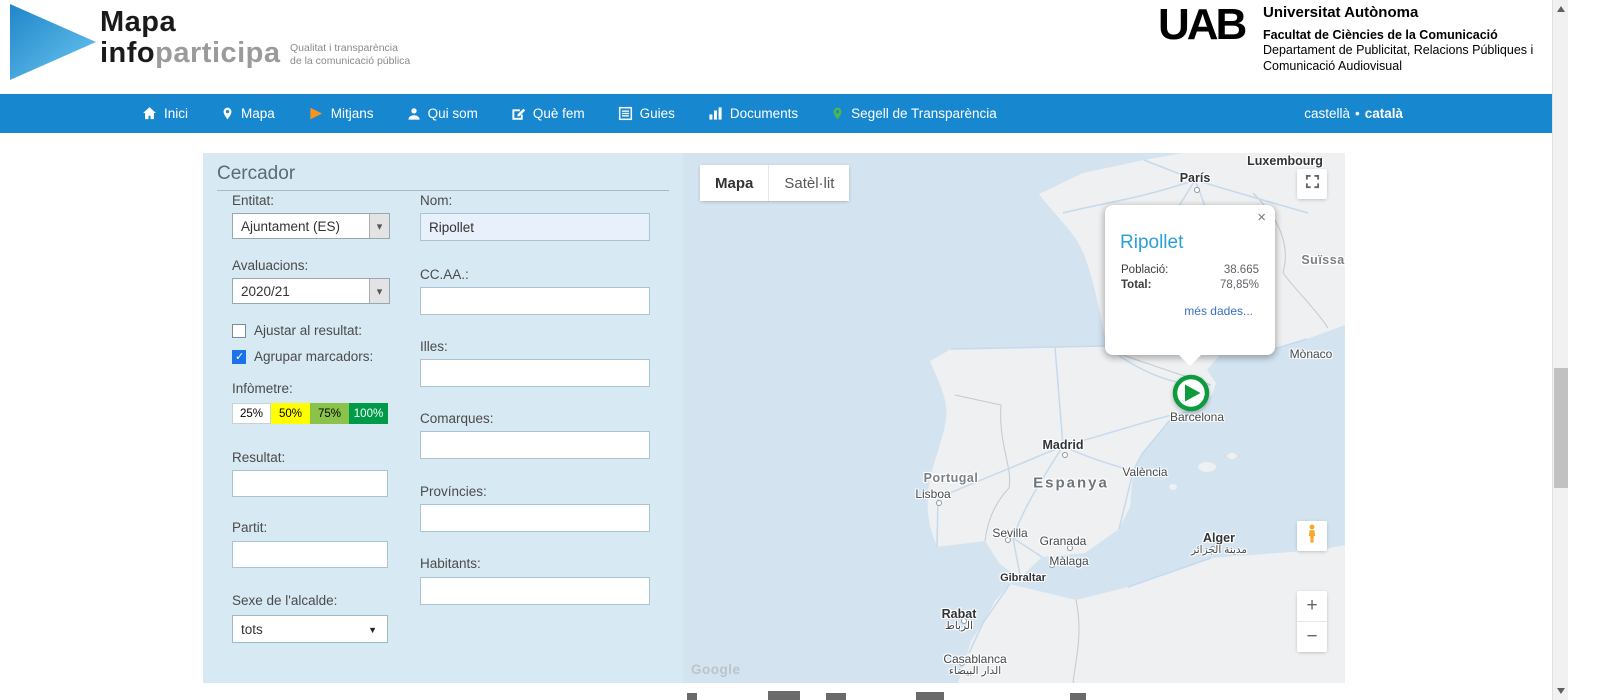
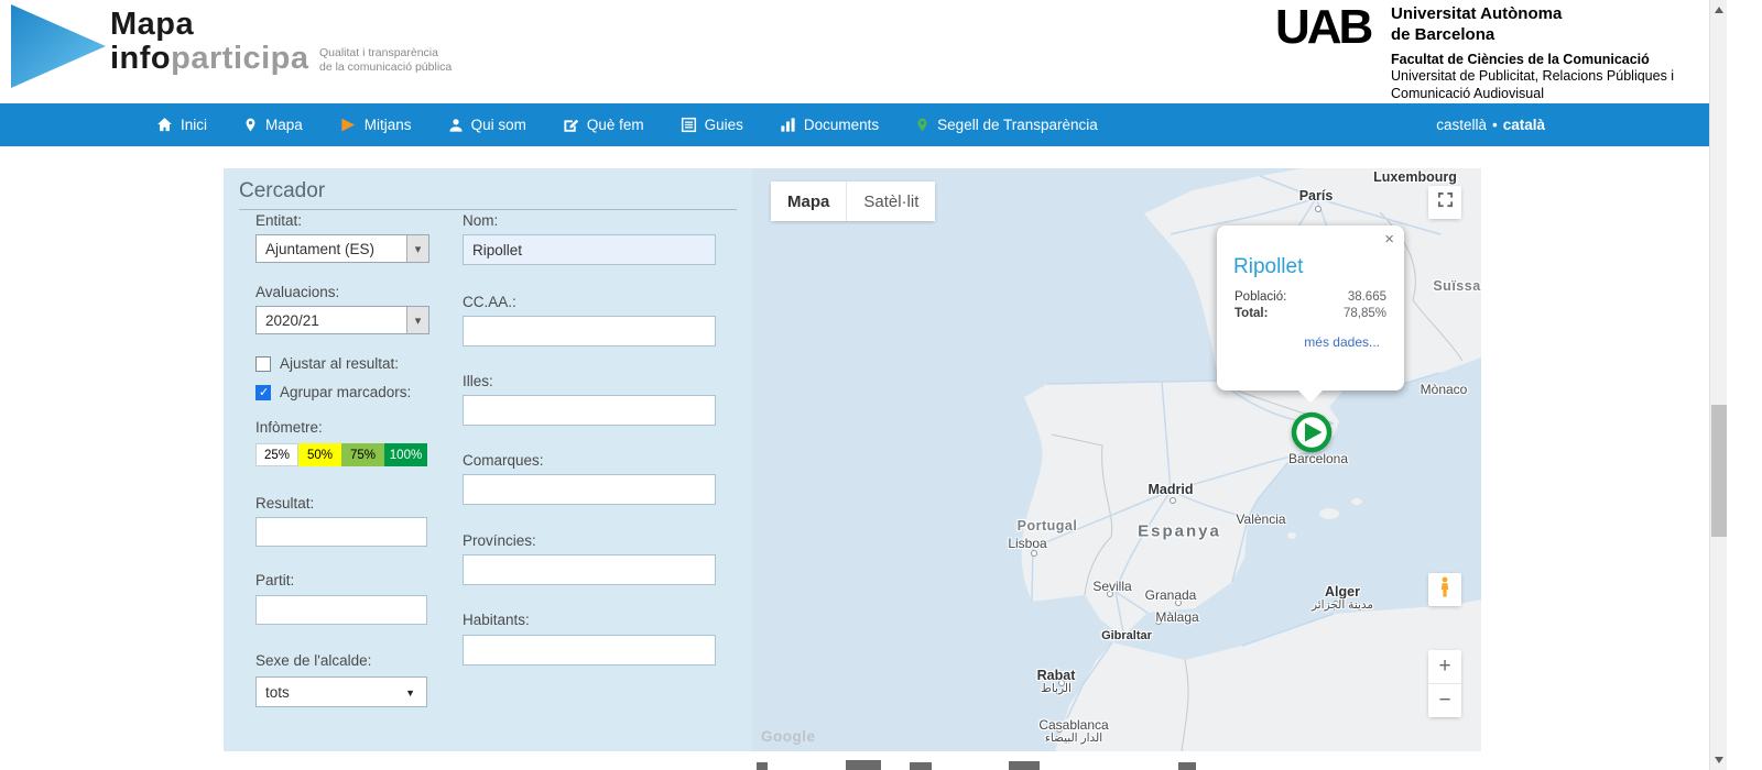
  Mapa
  infoparticipa
  Qualitat i transparència
  de la comunicació pública
  UAB
  Universitat Autònoma
+ de Barcelona
  Facultat de Ciències de la Comunicació
- Departament de Publicitat, Relacions Públiques i
+ Universitat de Publicitat, Relacions Públiques i
  Comunicació Audiovisual
  Inici
  Mapa
  Mitjans
  Qui som
  Què fem
  Guies
  Documents
  Segell de Transparència
  castellà
  •
  català
  Cercador
  Entitat:
  Ajuntament (ES)
  Avaluacions:
  2020/21
  Ajustar al resultat:
  Agrupar marcadors:
  Infòmetre:
  25%
  50%
  75%
  100%
  Resultat:
  Partit:
  Sexe de l'alcalde:
  tots
  Nom:
  Ripollet
  CC.AA.:
  Illes:
  Comarques:
  Províncies:
  Habitants:
  Luxembourg
  París
  Suïssa
  Mònaco
  Madrid
  Espanya
  València
  Barcelona
  Portugal
  Lisboa
  Sevilla
  Granada
  Màlaga
  Gibraltar
  Alger
  مدينة الجزائر
  Rabat
  الرباط
  Casablanca
  الدار البيضاء
  ×
  Ripollet
  Població:
  38.665
  Total:
  78,85%
  més dades...
  Mapa
  Satèl·lit
  +
  −
  Google
